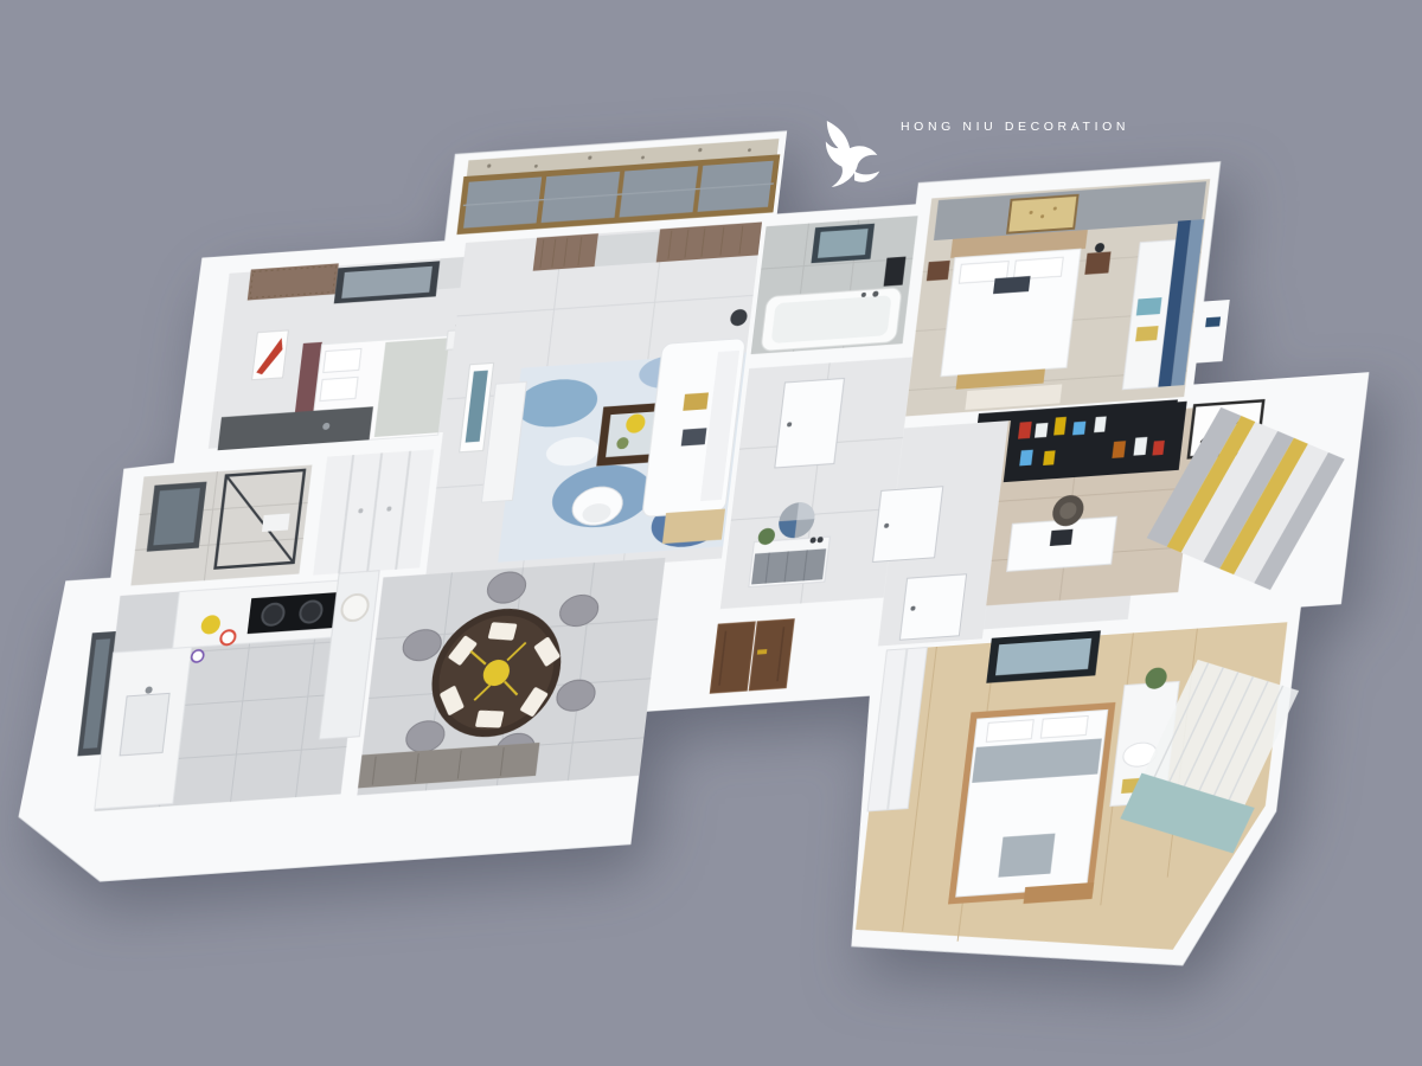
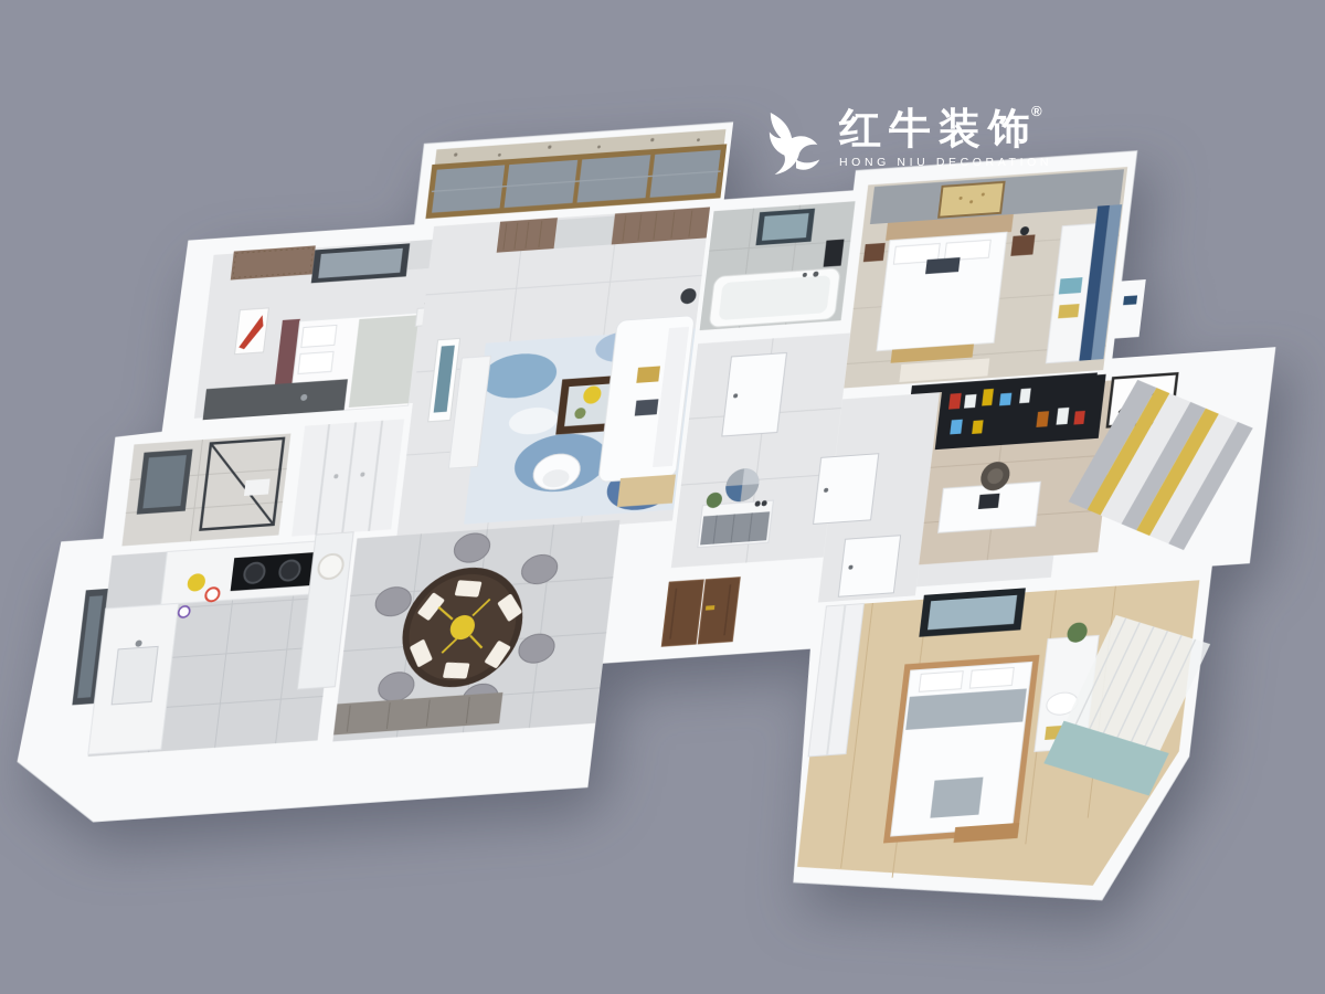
+ 红牛装饰®
  HONG NIU DECORATION
